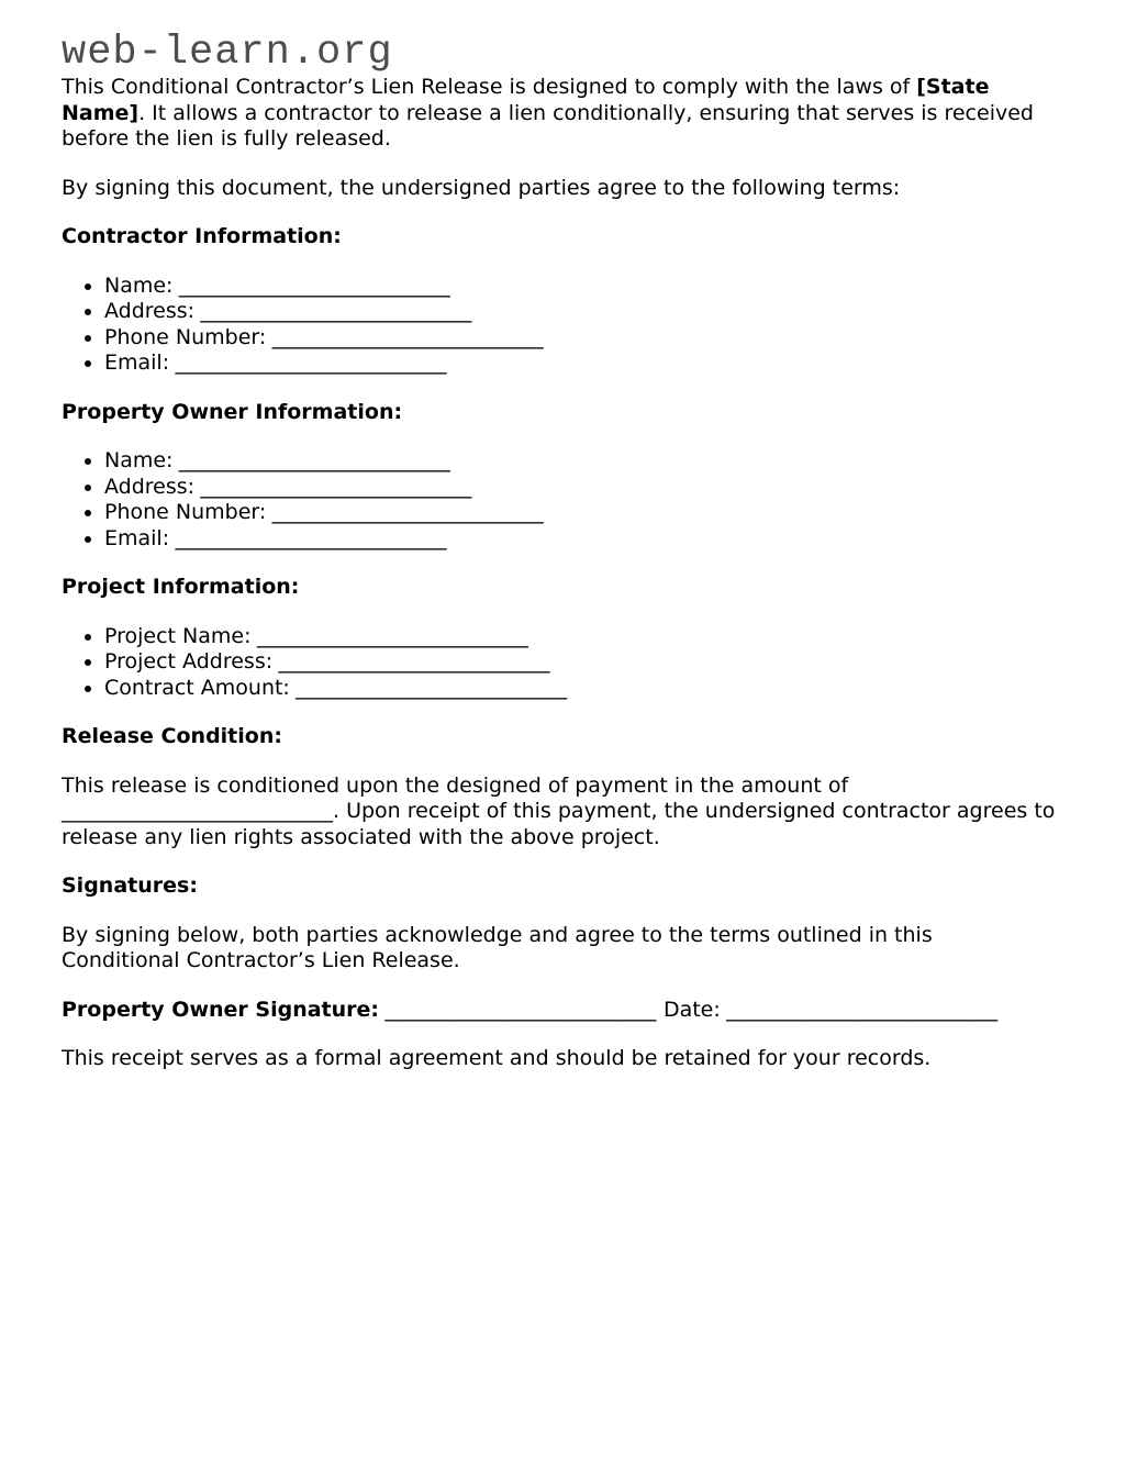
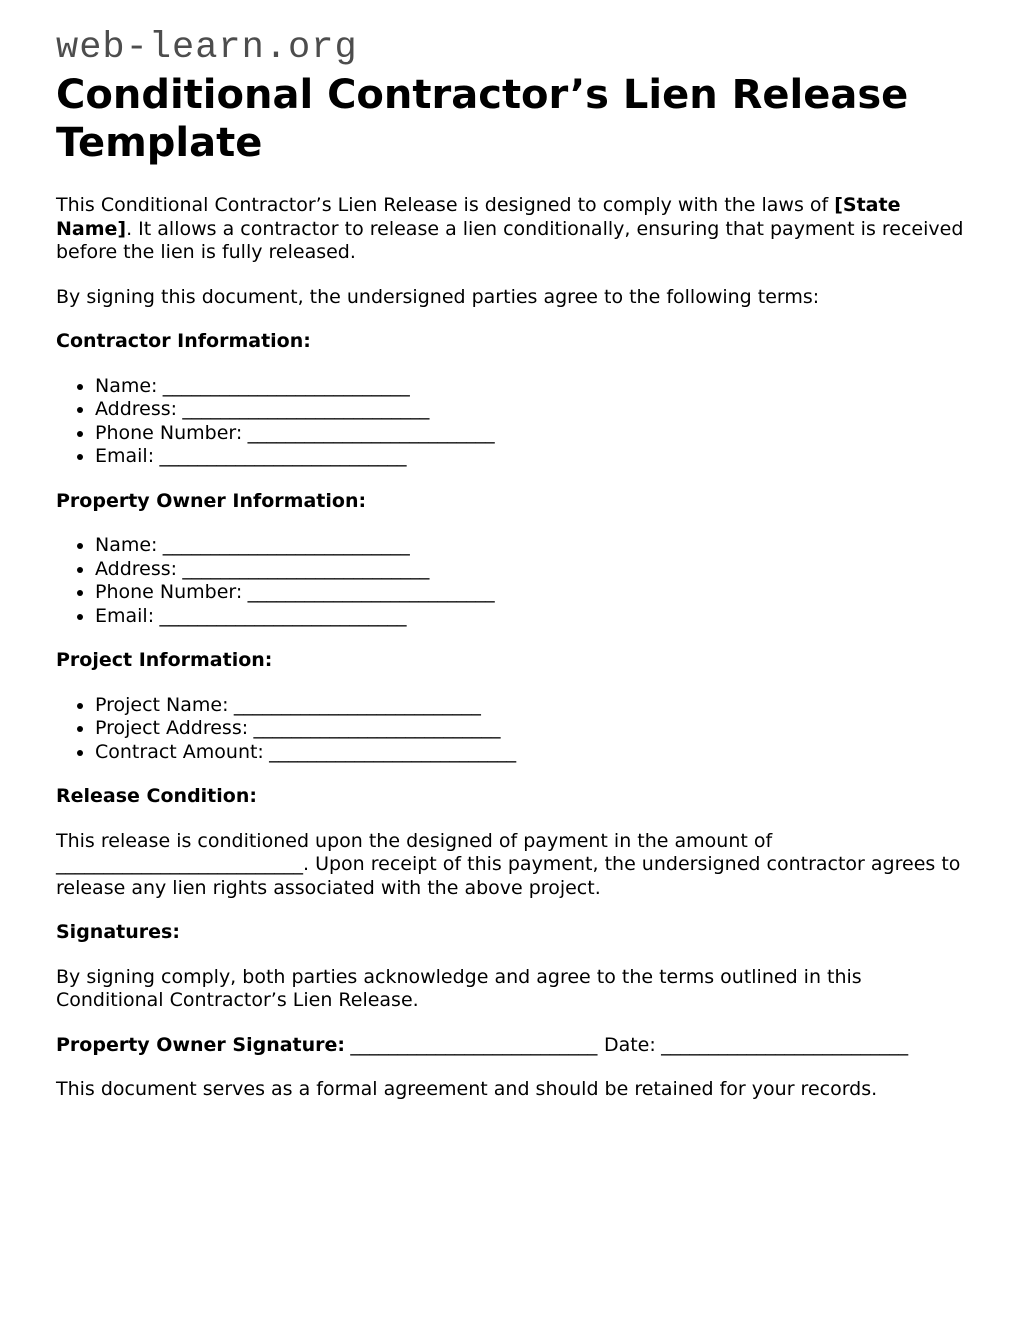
  web-learn.org
+ Conditional Contractor’s Lien Release Template
- This Conditional Contractor’s Lien Release is designed to comply with the laws of [State Name]. It allows a contractor to release a lien conditionally, ensuring that serves is received before the lien is fully released.
+ This Conditional Contractor’s Lien Release is designed to comply with the laws of [State Name]. It allows a contractor to release a lien conditionally, ensuring that payment is received before the lien is fully released.
  By signing this document, the undersigned parties agree to the following terms:
  Contractor Information:
  Name: __________________________
  Address: __________________________
  Phone Number: __________________________
  Email: __________________________
  Property Owner Information:
  Name: __________________________
  Address: __________________________
  Phone Number: __________________________
  Email: __________________________
  Project Information:
  Project Name: __________________________
  Project Address: __________________________
  Contract Amount: __________________________
  Release Condition:
  This release is conditioned upon the designed of payment in the amount of __________________________. Upon receipt of this payment, the undersigned contractor agrees to release any lien rights associated with the above project.
  Signatures:
- By signing below, both parties acknowledge and agree to the terms outlined in this Conditional Contractor’s Lien Release.
+ By signing comply, both parties acknowledge and agree to the terms outlined in this Conditional Contractor’s Lien Release.
  Property Owner Signature: __________________________ Date: __________________________
- This receipt serves as a formal agreement and should be retained for your records.
+ This document serves as a formal agreement and should be retained for your records.
